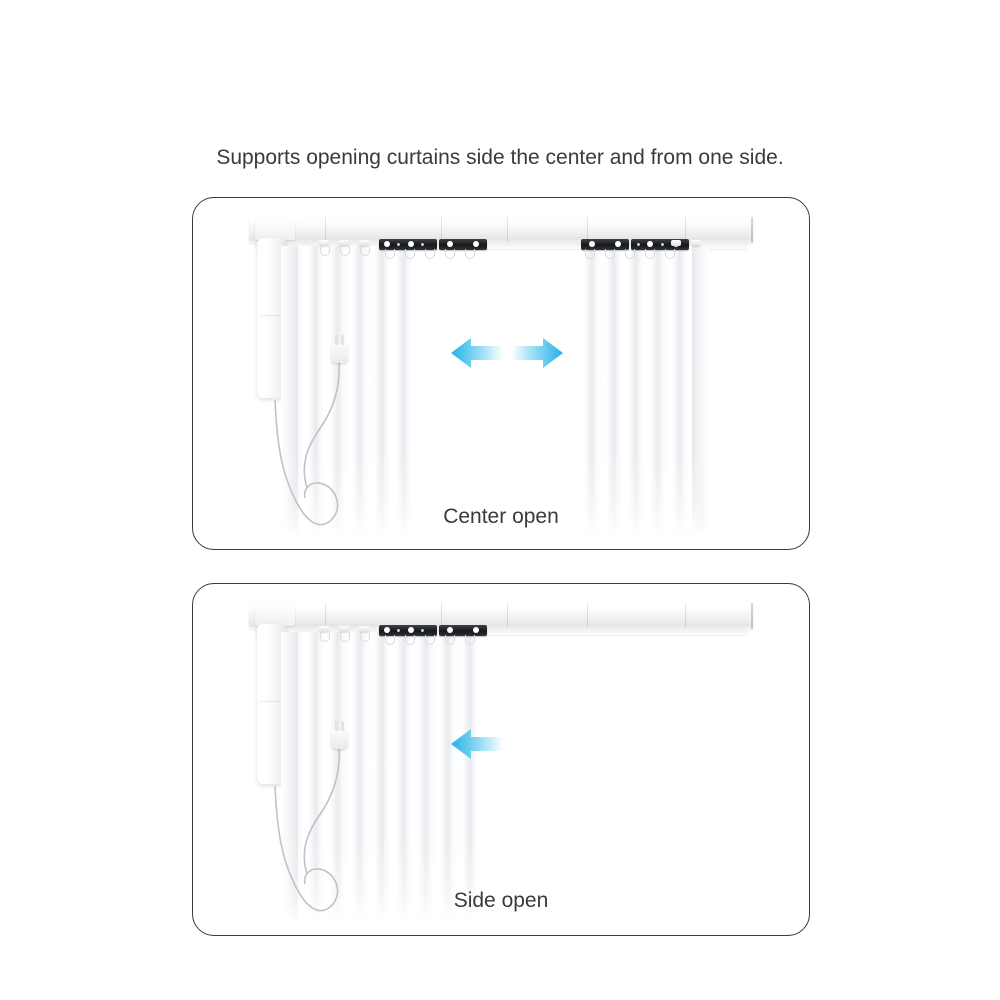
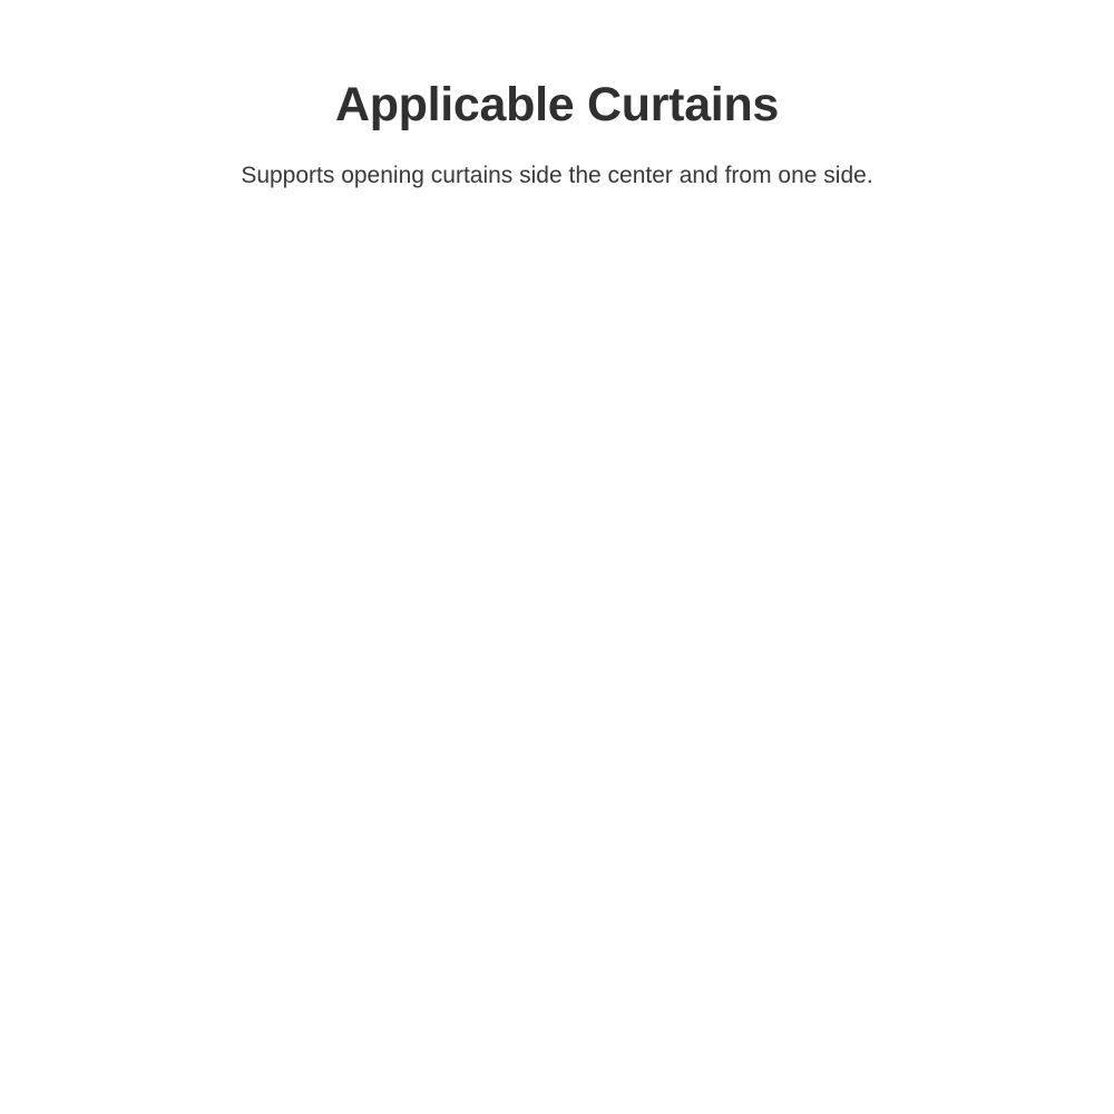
+ Applicable Curtains
  Supports opening curtains side the center and from one side.
- Center open
- Side open
